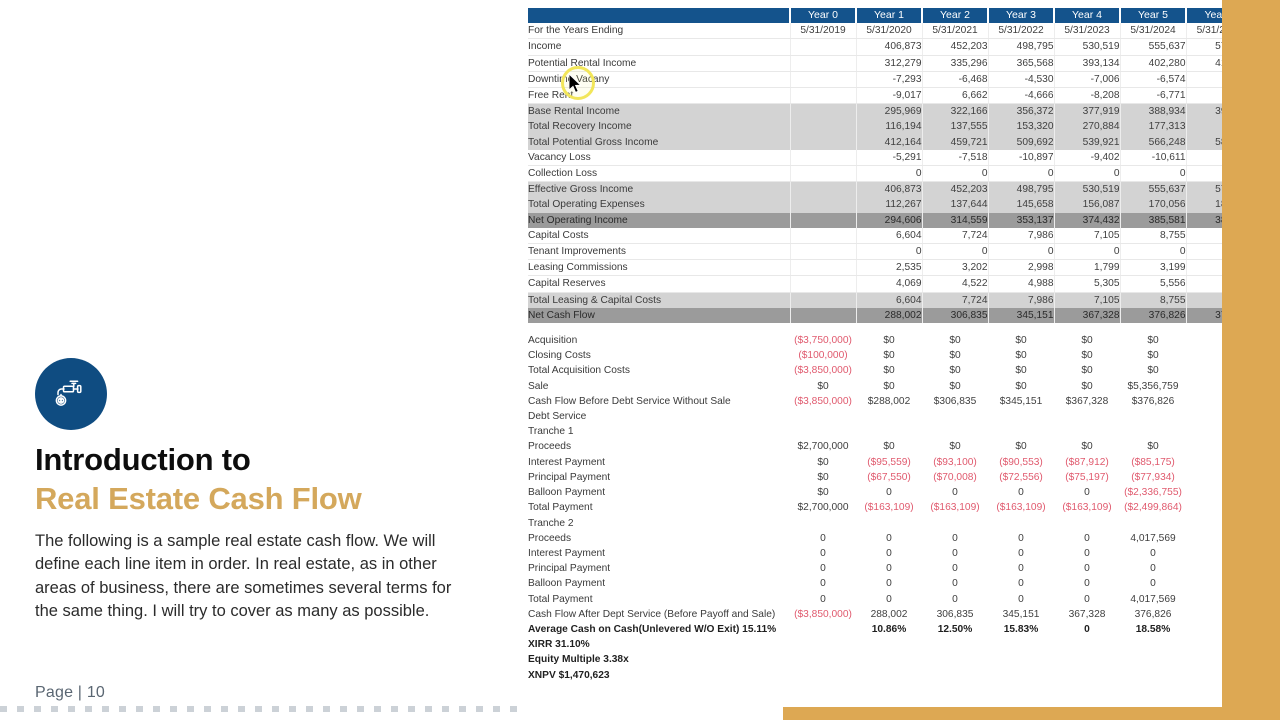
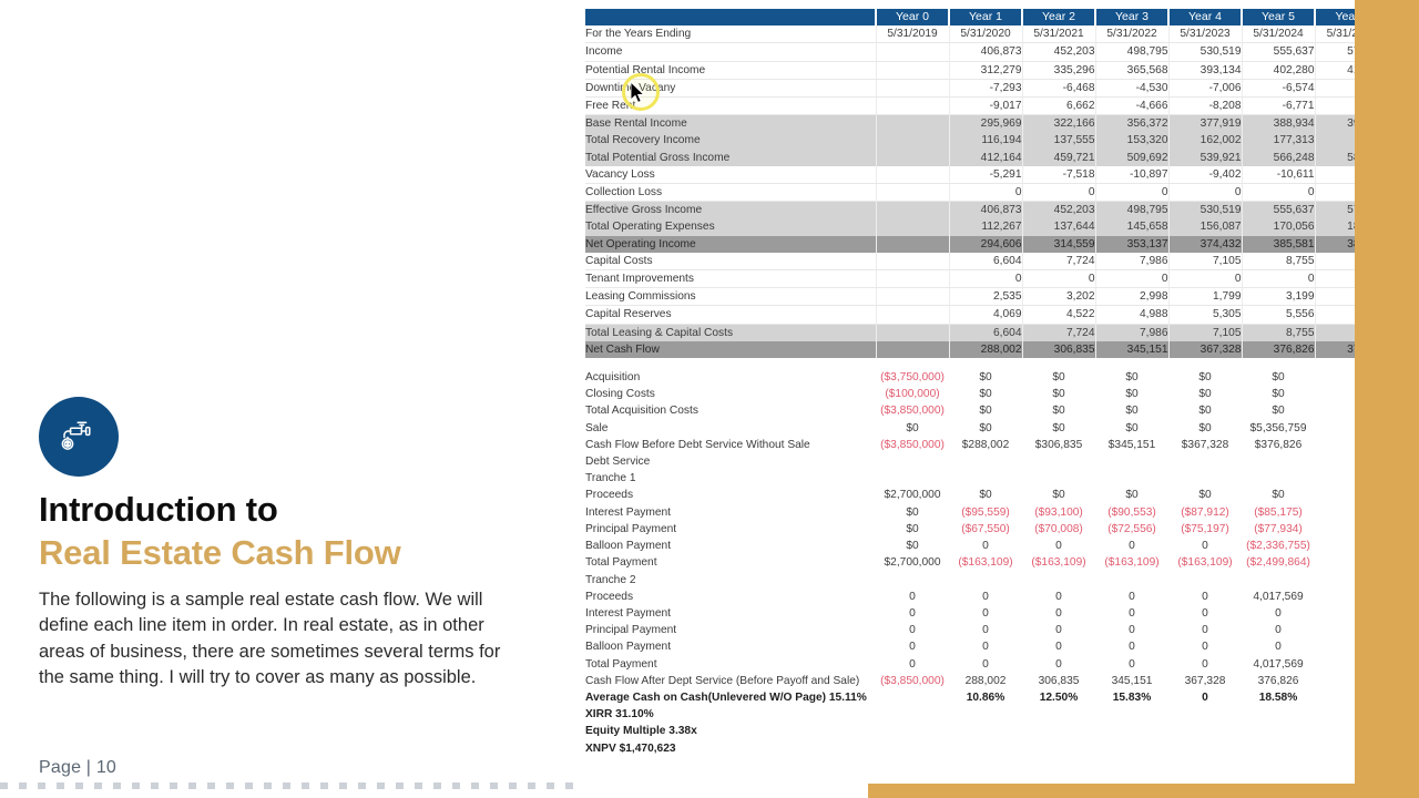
  	Year 0	Year 1	Year 2	Year 3	Year 4	Year 5	Yea
  For the Years Ending	5/31/2019	5/31/2020	5/31/2021	5/31/2022	5/31/2023	5/31/2024	5/31/
  Income		406,873	452,203	498,795	530,519	555,637	5
  Potential Rental Income		312,279	335,296	365,568	393,134	402,280	4
  Downtim Vacany		-7,293	-6,468	-4,530	-7,006	-6,574
  Free Rent		-9,017	6,662	-4,666	-8,208	-6,771
  Base Rental Income		295,969	322,166	356,372	377,919	388,934	3
- Total Recovery Income		116,194	137,555	153,320	270,884	177,313
+ Total Recovery Income		116,194	137,555	153,320	162,002	177,313
  Total Potential Gross Income		412,164	459,721	509,692	539,921	566,248	5
  Vacancy Loss		-5,291	-7,518	-10,897	-9,402	-10,611
  Collection Loss		0	0	0	0	0
  Effective Gross Income		406,873	452,203	498,795	530,519	555,637	5
  Total Operating Expenses		112,267	137,644	145,658	156,087	170,056	1
  Net Operating Income		294,606	314,559	353,137	374,432	385,581	3
  Capital Costs		6,604	7,724	7,986	7,105	8,755
  Tenant Improvements		0	0	0	0	0
  Leasing Commissions		2,535	3,202	2,998	1,799	3,199
  Capital Reserves		4,069	4,522	4,988	5,305	5,556
  Total Leasing & Capital Costs		6,604	7,724	7,986	7,105	8,755
  Net Cash Flow		288,002	306,835	345,151	367,328	376,826	3
  Acquisition	($3,750,000)	$0	$0	$0	$0	$0
  Closing Costs	($100,000)	$0	$0	$0	$0	$0
  Total Acquisition Costs	($3,850,000)	$0	$0	$0	$0	$0
  Sale	$0	$0	$0	$0	$0	$5,356,759
  Cash Flow Before Debt Service Without Sale	($3,850,000)	$288,002	$306,835	$345,151	$367,328	$376,826
  Debt Service
  Tranche 1
  Proceeds	$2,700,000	$0	$0	$0	$0	$0
  Interest Payment	$0	($95,559)	($93,100)	($90,553)	($87,912)	($85,175)
  Principal Payment	$0	($67,550)	($70,008)	($72,556)	($75,197)	($77,934)
  Balloon Payment	$0	0	0	0	0	($2,336,755)
  Total Payment	$2,700,000	($163,109)	($163,109)	($163,109)	($163,109)	($2,499,864)
  Tranche 2
  Proceeds	0	0	0	0	0	4,017,569
  Interest Payment	0	0	0	0	0	0
  Principal Payment	0	0	0	0	0	0
  Balloon Payment	0	0	0	0	0	0
  Total Payment	0	0	0	0	0	4,017,569
  Cash Flow After Dept Service (Before Payoff and Sale)	($3,850,000)	288,002	306,835	345,151	367,328	376,826
- Average Cash on Cash(Unlevered W/O Exit) 15.11%		10.86%	12.50%	15.83%	0	18.58%
+ Average Cash on Cash(Unlevered W/O Page) 15.11%		10.86%	12.50%	15.83%	0	18.58%
  XIRR 31.10%
  Equity Multiple 3.38x
  XNPV $1,470,623
  Introduction to
  Real Estate Cash Flow
  The following is a sample real estate cash flow. We will define each line item in order. In real estate, as in other areas of business, there are sometimes several terms for the same thing. I will try to cover as many as possible.
  Page | 10
